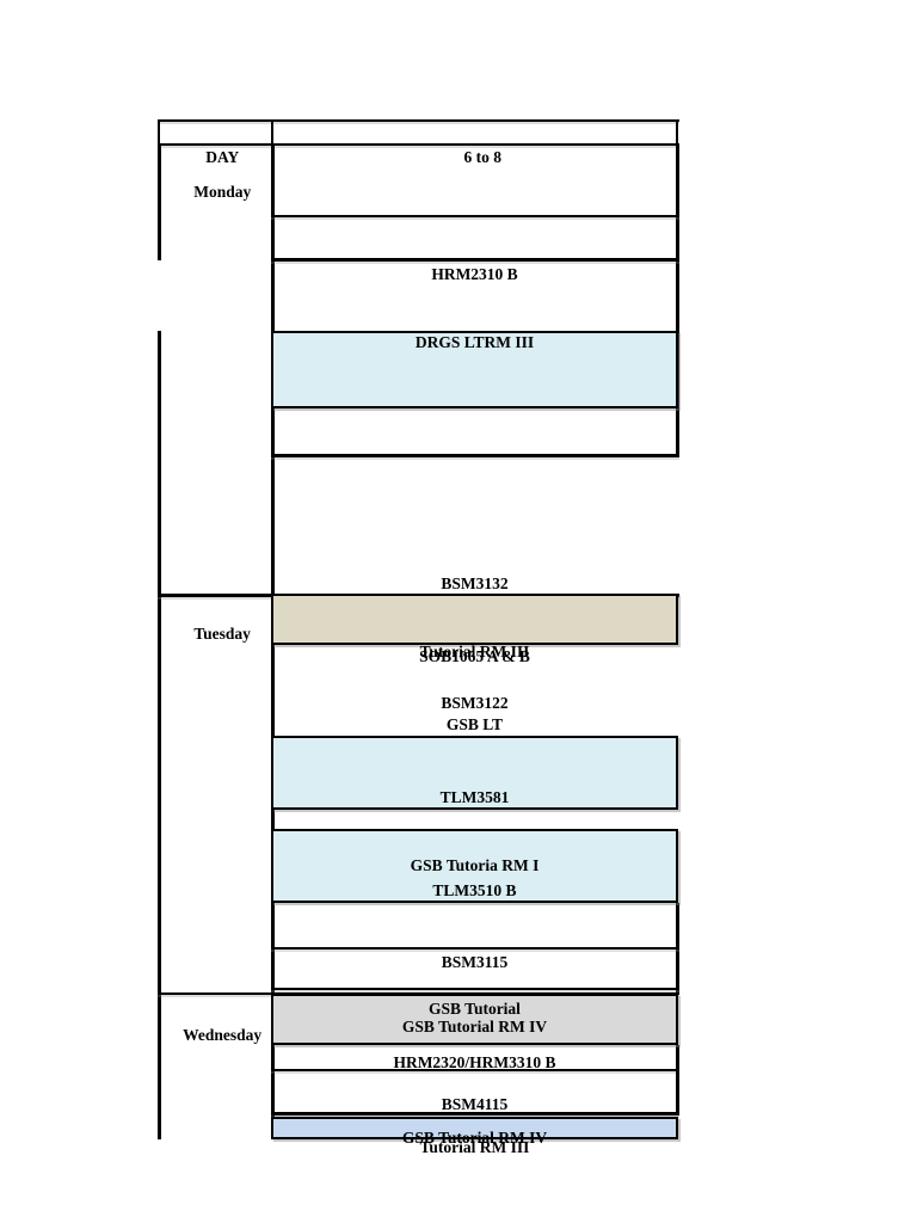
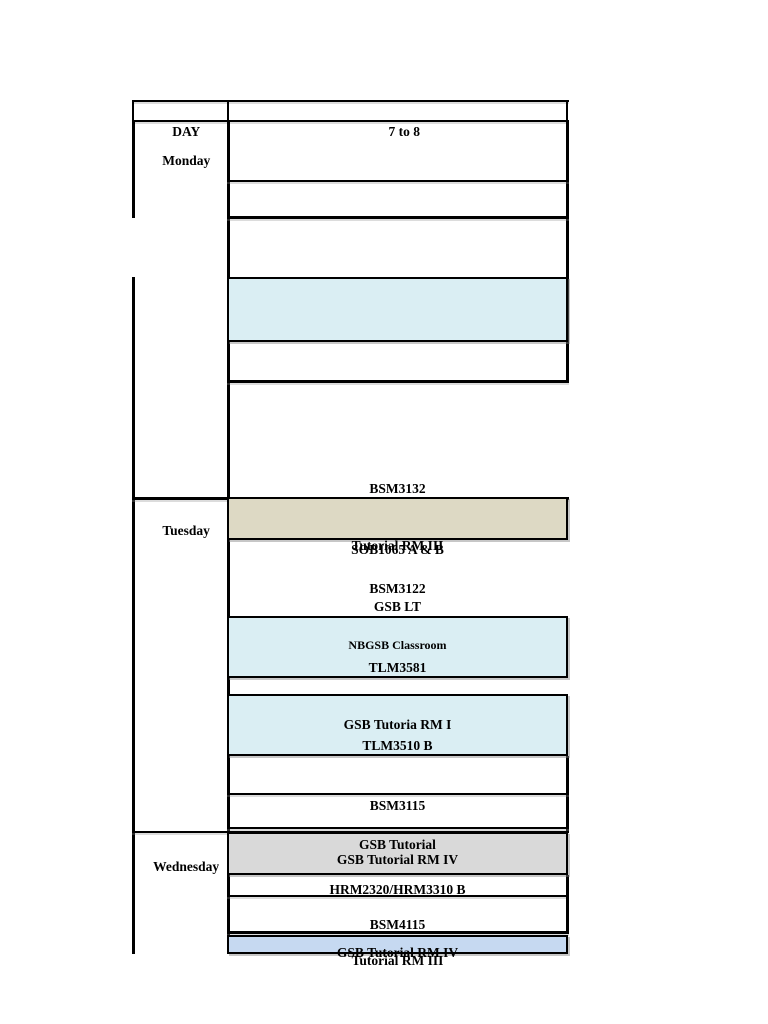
  DAY
- 6 to 8
+ 7 to 8
  Monday
  Tuesday
  Wednesday
- HRM2310 B
- DRGS LTRM III
  BSM3132
  Tutorial RM III
  SOB1065 A & B
  GSB LT
  BSM3122
+ NBGSB Classroom
  TLM3581
  GSB Tutoria RM I
  TLM3510 B
  GSB Tutorial RM IV
  BSM3115
  GSB Tutorial
  HRM2320/HRM3310 B
  GSB Tutorial RM IV
  BSM4115
  Tutorial RM III
